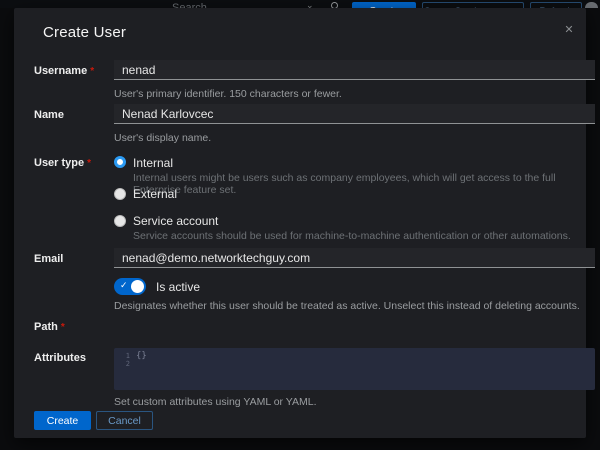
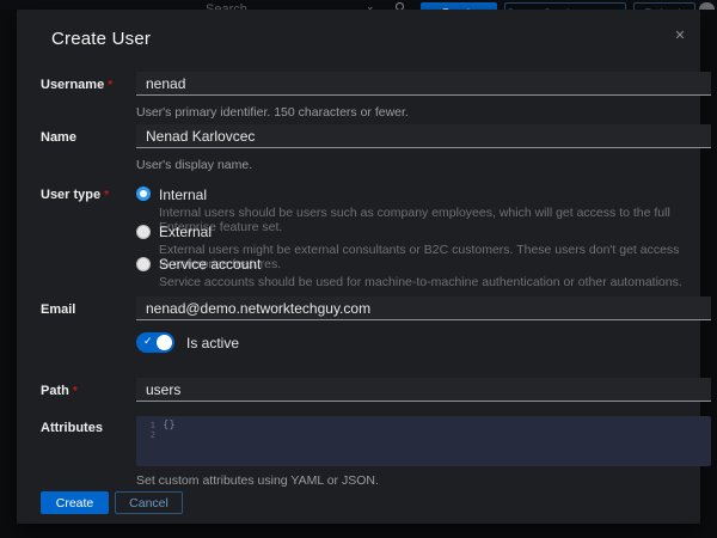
  ⌄
  Create User
  ✕
  Username *
  nenad
  User's primary identifier. 150 characters or fewer.
  Name
  Nenad Karlovcec
  User's display name.
  User type *
  Internal
- Internal users might be users such as company employees, which will get access to the full Enterprise feature set.
+ Internal users should be users such as company employees, which will get access to the full Enterprise feature set.
  External
+ External users might be external consultants or B2C customers. These users don't get access to enterprise features.
  Service account
  Service accounts should be used for machine-to-machine authentication or other automations.
  Email
  nenad@demo.networktechguy.com
  ✓
  Is active
- Designates whether this user should be treated as active. Unselect this instead of deleting accounts.
  Path *
+ users
  Attributes
  1
  2
  {}
- Set custom attributes using YAML or YAML.
+ Set custom attributes using YAML or JSON.
  Create
  Cancel
